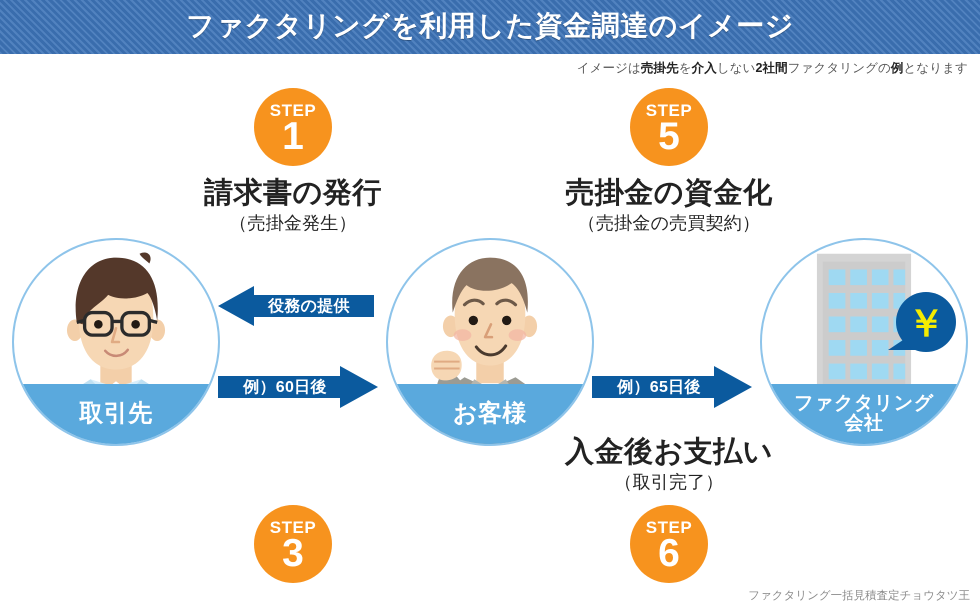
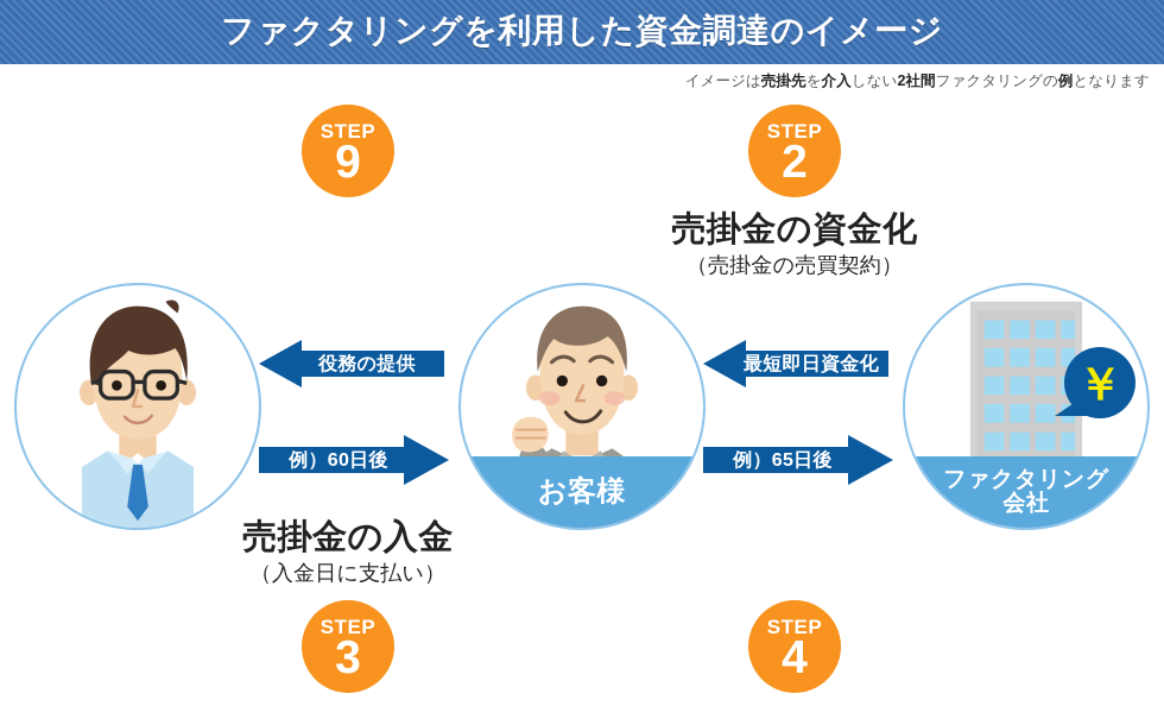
  ファクタリングを利用した資金調達のイメージ
  イメージは売掛先を介入しない2社間ファクタリングの例となります
  STEP
- 1
+ 9
- 請求書の発行
- （売掛金発生）
  STEP
- 5
+ 2
  売掛金の資金化
  （売掛金の売買契約）
+ 売掛金の入金
+ （入金日に支払い）
  STEP
  3
- 入金後お支払い
- （取引完了）
  STEP
- 6
+ 4
- 取引先
  お客様
  ￥
  ファクタリング
  会社
  役務の提供
  例）60日後
+ 最短即日資金化
  例）65日後
- ファクタリング一括見積査定チョウタツ王
